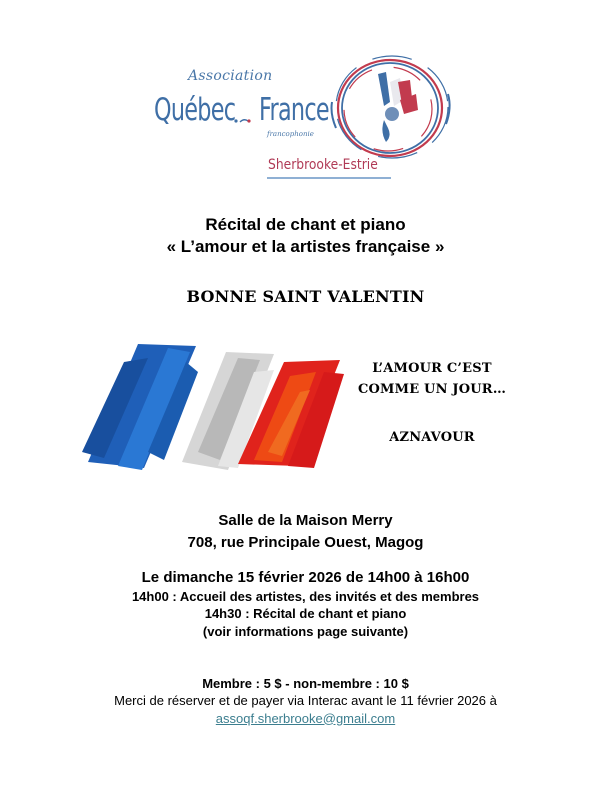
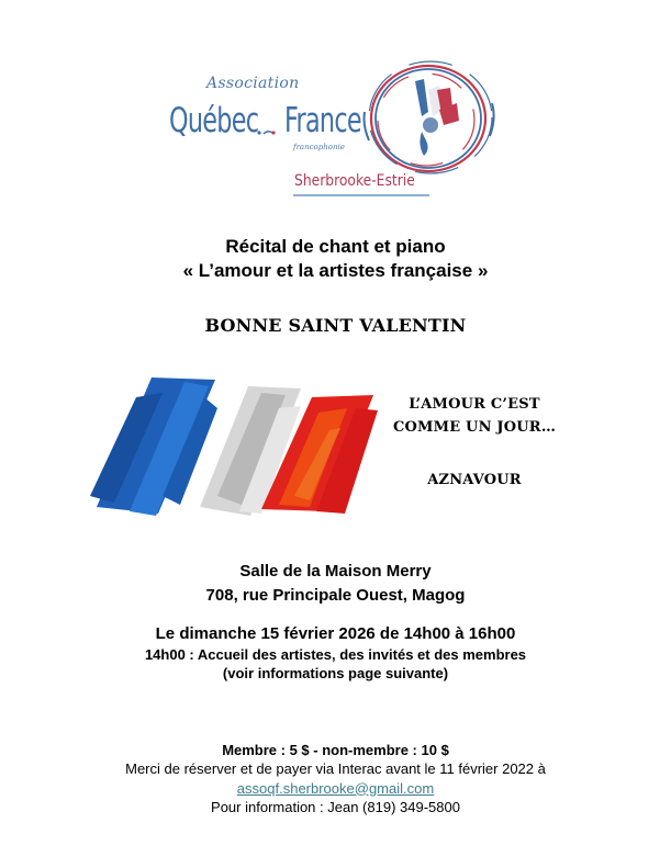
  Association
  Québec
  France
  francophonie
  Sherbrooke-Estrie
  Récital de chant et piano
  « L’amour et la artistes française »
  BONNE SAINT VALENTIN
  L’AMOUR C’EST
  COMME UN JOUR…
  AZNAVOUR
  Salle de la Maison Merry
  708, rue Principale Ouest, Magog
  Le dimanche 15 février 2026 de 14h00 à 16h00
  14h00 : Accueil des artistes, des invités et des membres
- 14h30 : Récital de chant et piano
  (voir informations page suivante)
  Membre : 5 $ - non-membre : 10 $
- Merci de réserver et de payer via Interac avant le 11 février 2026 à
+ Merci de réserver et de payer via Interac avant le 11 février 2022 à
  assoqf.sherbrooke@gmail.com
+ Pour information : Jean (819) 349-5800
